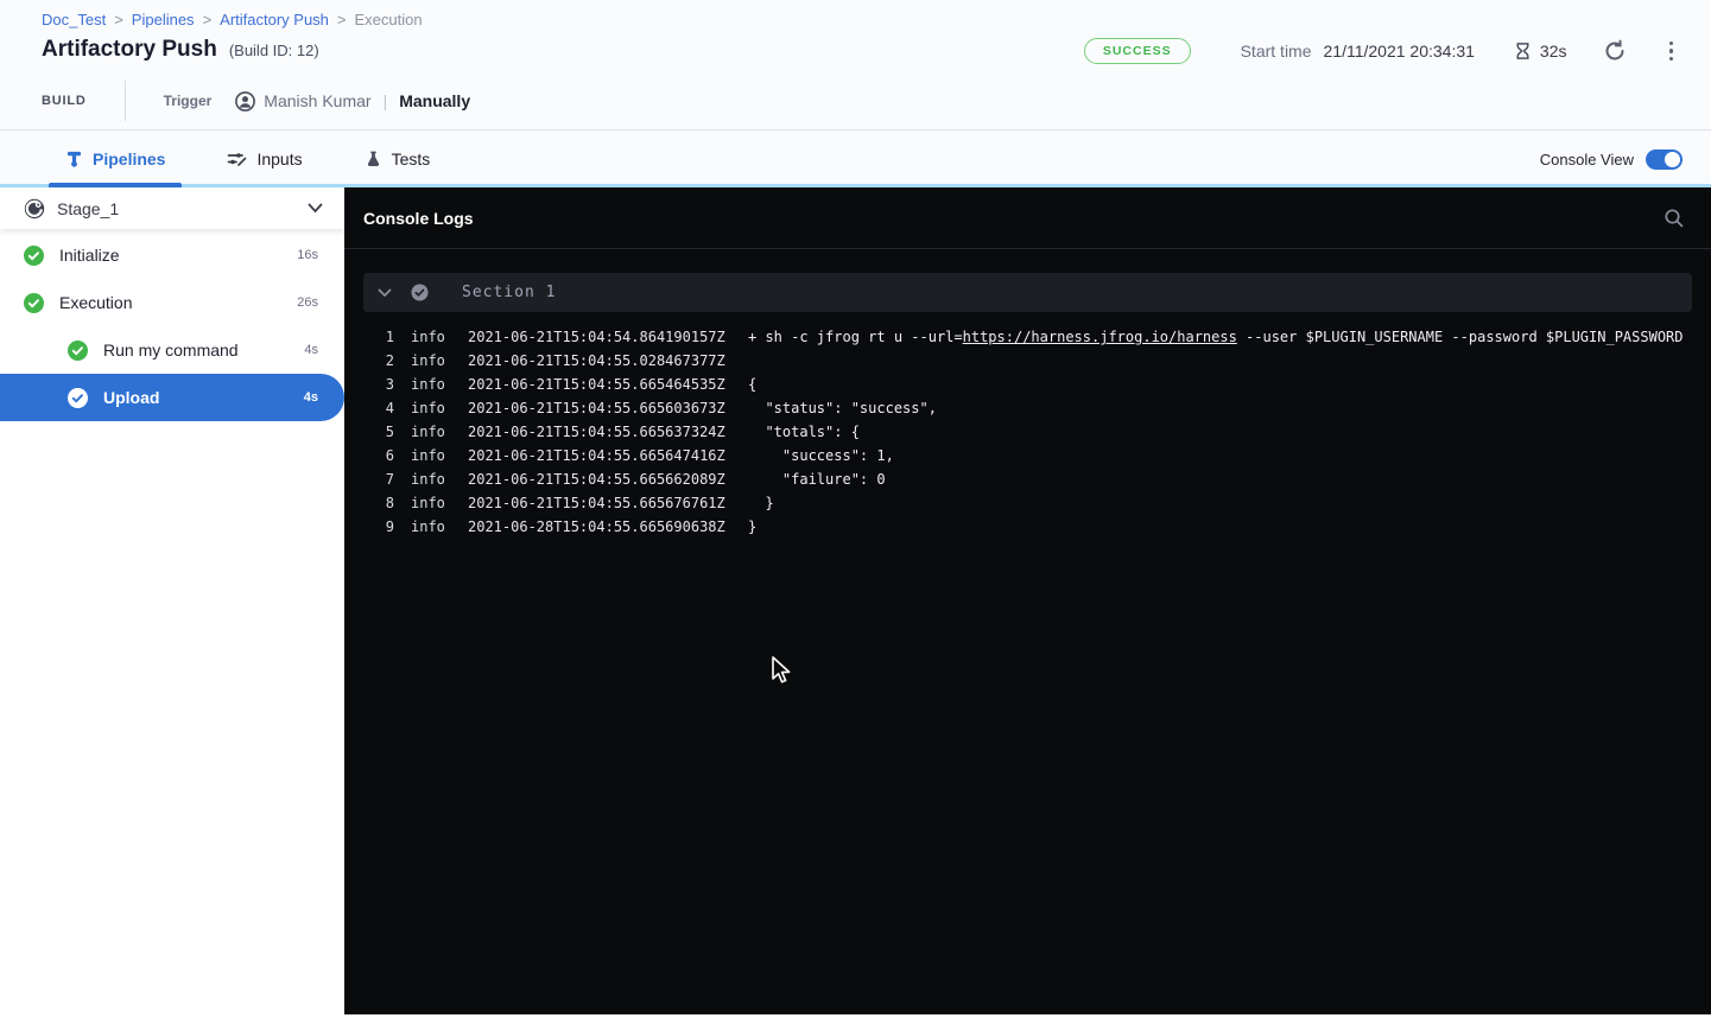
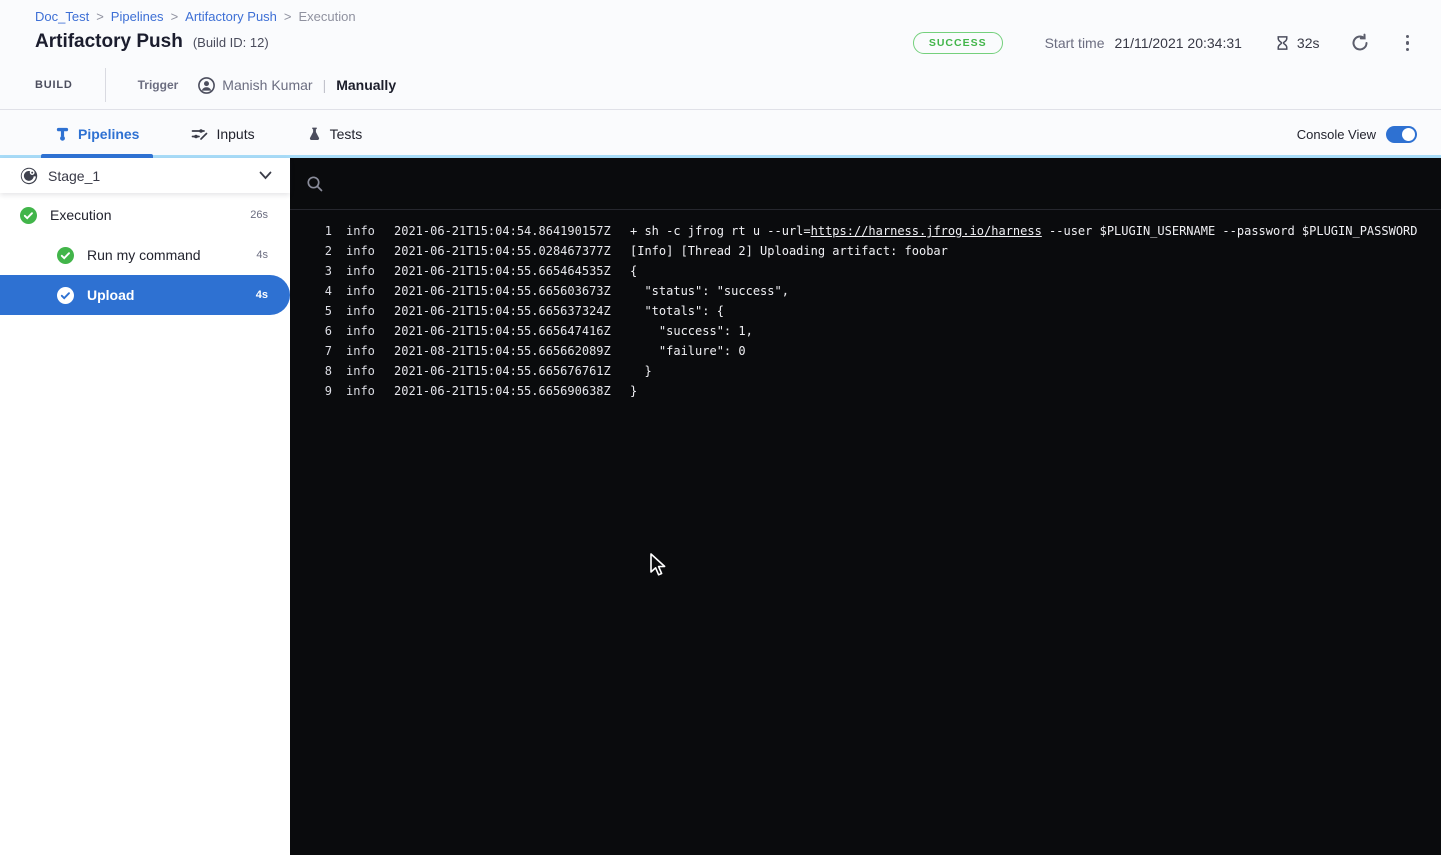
  Doc_Test
  >
  Pipelines
  >
  Artifactory Push
  >
  Execution
  Artifactory Push
  (Build ID: 12)
  SUCCESS
  Start time
  21/11/2021 20:34:31
  32s
  BUILD
  Trigger
  Manish Kumar
  |
  Manually
  Pipelines
  Inputs
  Tests
  Console View
  Stage_1
- Initialize
- 16s
  Execution
  26s
  Run my command
  4s
  Upload
  4s
- Console Logs
- Section 1
  1
  info
  2021-06-21T15:04:54.864190157Z
  + sh -c jfrog rt u --url=https://harness.jfrog.io/harness --user $PLUGIN_USERNAME --password $PLUGIN_PASSWORD
  2
  info
  2021-06-21T15:04:55.028467377Z
+ [Info] [Thread 2] Uploading artifact: foobar
  3
  info
  2021-06-21T15:04:55.665464535Z
  {
  4
  info
  2021-06-21T15:04:55.665603673Z
  "status": "success",
  5
  info
  2021-06-21T15:04:55.665637324Z
  "totals": {
  6
  info
  2021-06-21T15:04:55.665647416Z
  "success": 1,
  7
  info
- 2021-06-21T15:04:55.665662089Z
+ 2021-08-21T15:04:55.665662089Z
  "failure": 0
  8
  info
  2021-06-21T15:04:55.665676761Z
  }
  9
  info
- 2021-06-28T15:04:55.665690638Z
+ 2021-06-21T15:04:55.665690638Z
  }
